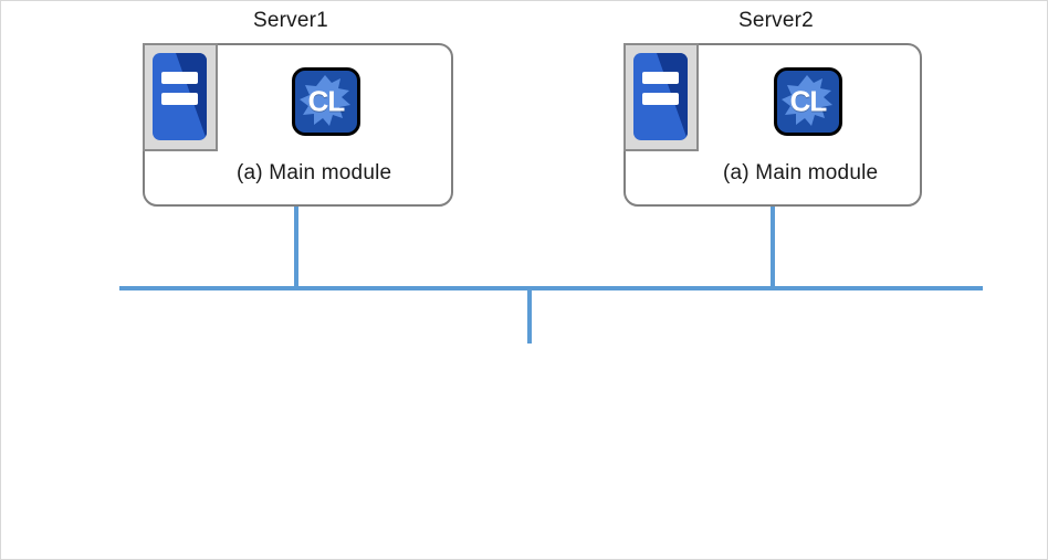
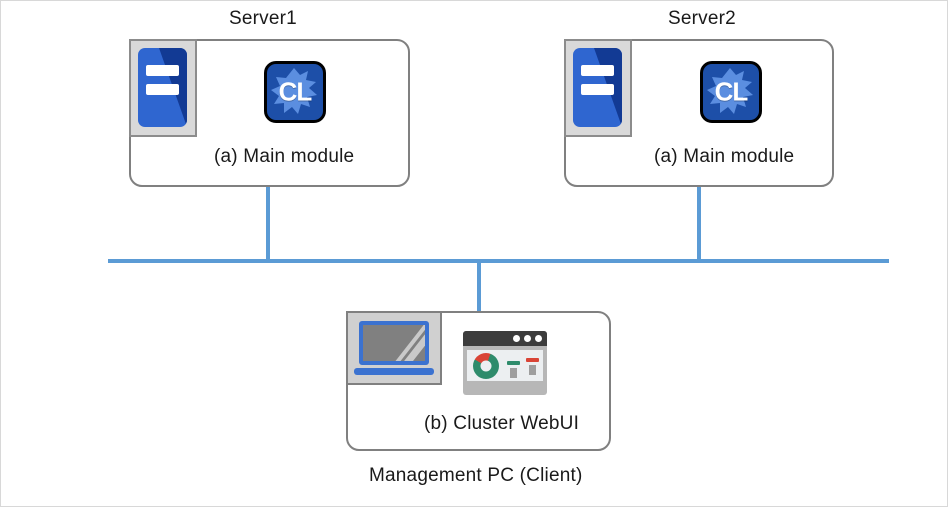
  Server1
  CL
  (a) Main module
  Server2
  CL
  (a) Main module
+ (b) Cluster WebUI
+ Management PC (Client)
